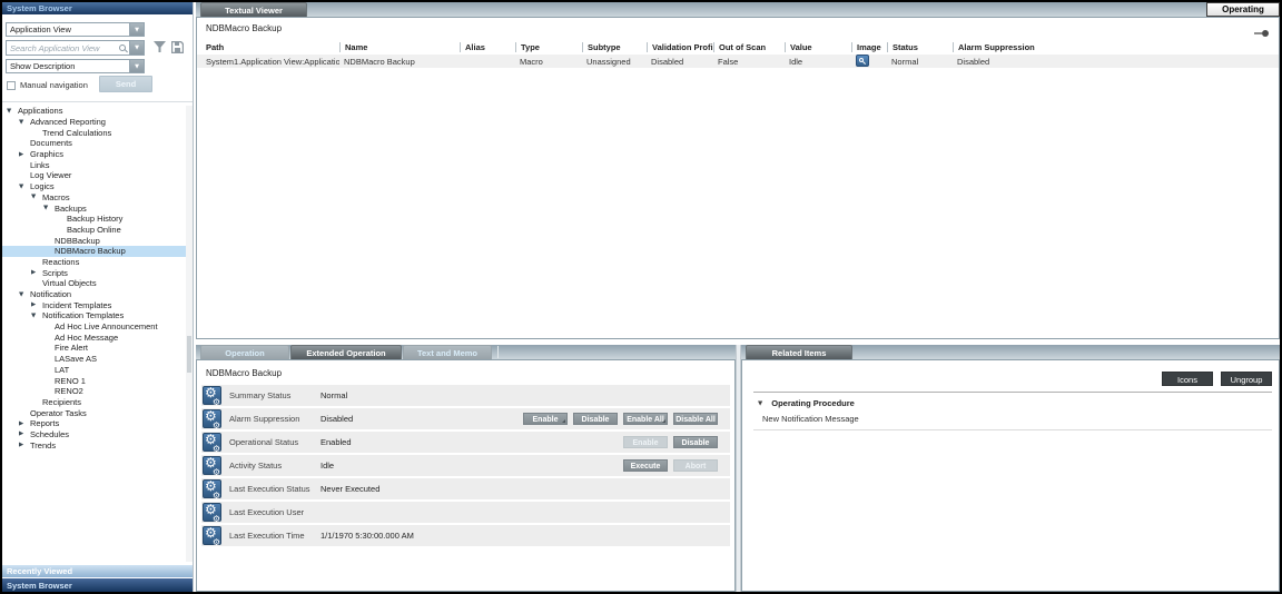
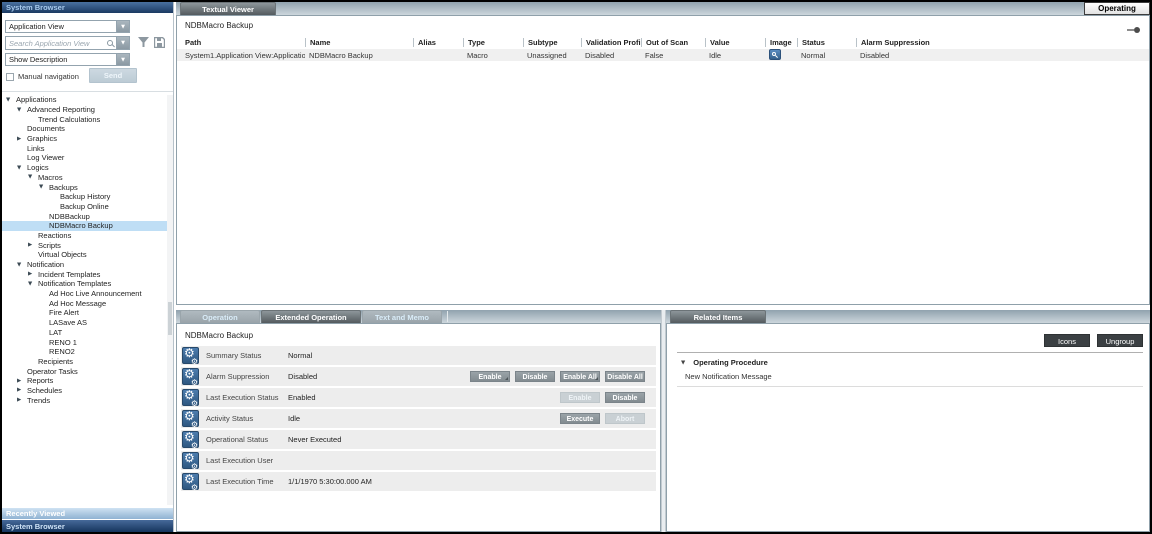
  System Browser
  Application View
  Search Application View
  Show Description
  Manual navigation
  Send
  Applications
  Advanced Reporting
  Trend Calculations
  Documents
  Graphics
  Links
  Log Viewer
  Logics
  Macros
  Backups
  Backup History
  Backup Online
  NDBBackup
  NDBMacro Backup
  Reactions
  Scripts
  Virtual Objects
  Notification
  Incident Templates
  Notification Templates
  Ad Hoc Live Announcement
  Ad Hoc Message
  Fire Alert
  LASave AS
  LAT
  RENO 1
  RENO2
  Recipients
  Operator Tasks
  Reports
  Schedules
  Trends
  Recently Viewed
  System Browser
  Textual Viewer
  Operating
  NDBMacro Backup
  Path
  Name
  Alias
  Type
  Subtype
  Validation Profi
  Out of Scan
  Value
  Image
  Status
  Alarm Suppression
  System1.Application View:Applicatio
  NDBMacro Backup
  Macro
  Unassigned
  Disabled
  False
  Idle
  Normal
  Disabled
  Operation
  Extended Operation
  Text and Memo
  NDBMacro Backup
  ⚙
  ⚙
  Summary Status
  Normal
  ⚙
  ⚙
  Alarm Suppression
  Disabled
  ⚙
  ⚙
- Operational Status
+ Last Execution Status
  Enabled
  ⚙
  ⚙
  Activity Status
  Idle
  ⚙
  ⚙
- Last Execution Status
+ Operational Status
  Never Executed
  ⚙
  ⚙
  Last Execution User
  ⚙
  ⚙
  Last Execution Time
  1/1/1970 5:30:00.000 AM
  Related Items
  Icons
  Ungroup
  Operating Procedure
  New Notification Message
